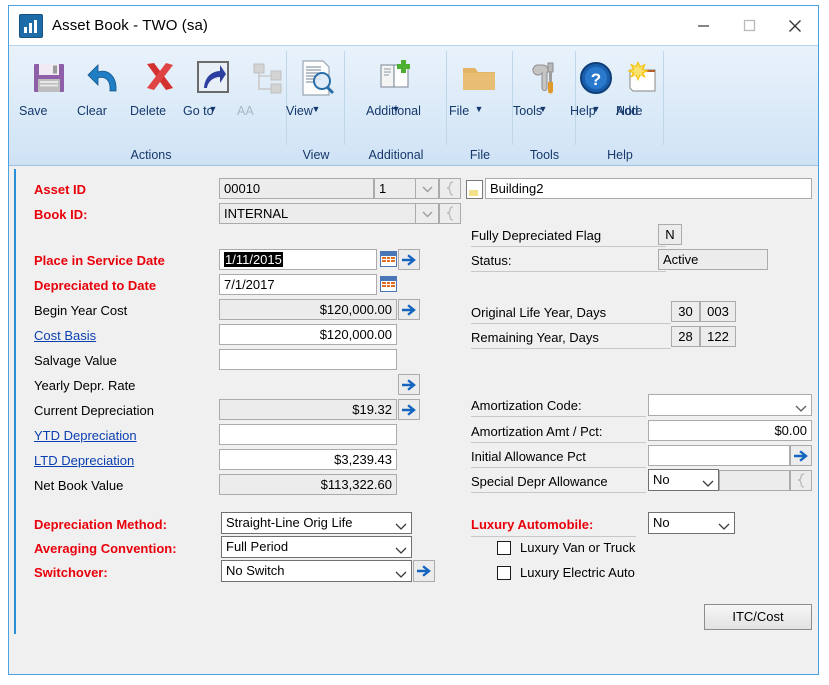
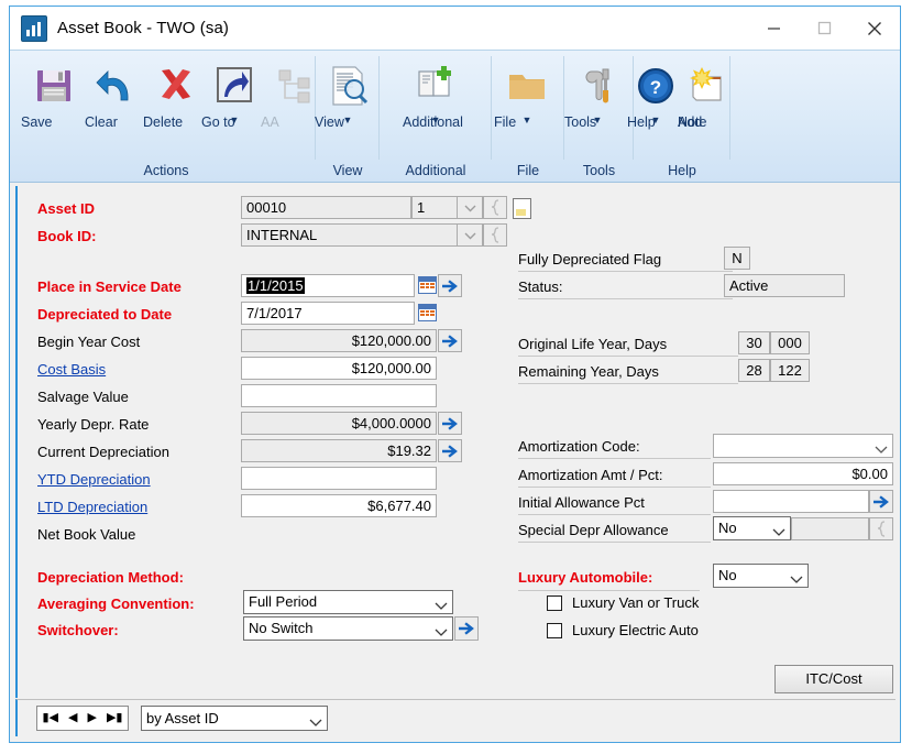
  Asset Book - TWO (sa)
  Actions
  Save
  Clear
  Delete
  Go to
  ▼
  AA
  View
  View
  ▼
  Additional
  Additional
  ▼
  File
  File
  ▼
  Tools
  Tools
  ▼
  Help
  ?
  Help
  ▼
  Add
  Note
  Asset ID
  00010
  1
- Building2
  Book ID:
  INTERNAL
  Place in Service Date
- 1/11/2015
+ 1/1/2015
  Depreciated to Date
  7/1/2017
  Begin Year Cost
  $120,000.00
  Cost Basis
  $120,000.00
  Salvage Value
  Yearly Depr. Rate
+ $4,000.0000
  Current Depreciation
  $19.32
  YTD Depreciation
  LTD Depreciation
- $3,239.43
+ $6,677.40
  Net Book Value
- $113,322.60
  Fully Depreciated Flag
  N
  Status:
  Active
  Original Life Year, Days
  30
- 003
+ 000
  Remaining Year, Days
  28
  122
  Amortization Code:
  Amortization Amt / Pct:
  $0.00
  Initial Allowance Pct
  Special Depr Allowance
  No
  Depreciation Method:
- Straight-Line Orig Life
  Averaging Convention:
  Full Period
  Switchover:
  No Switch
  Luxury Automobile:
  No
  Luxury Van or Truck
  Luxury Electric Auto
  ITC/Cost
+ ▮◀
+ ◀
+ ▶
+ ▶▮
+ by Asset ID
